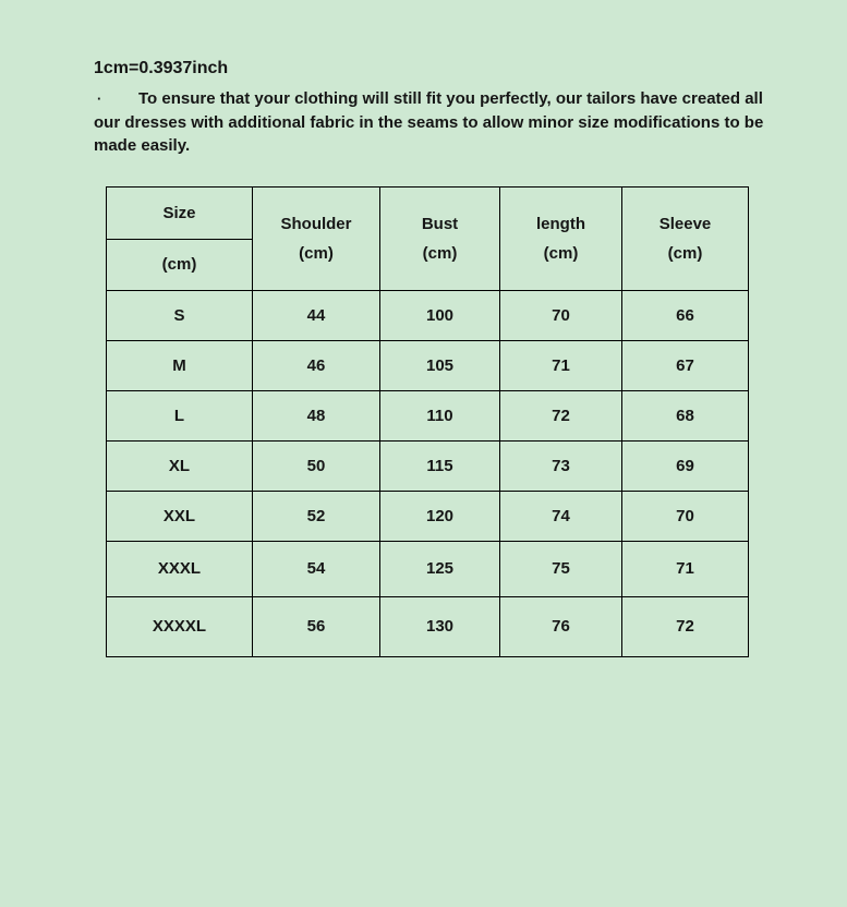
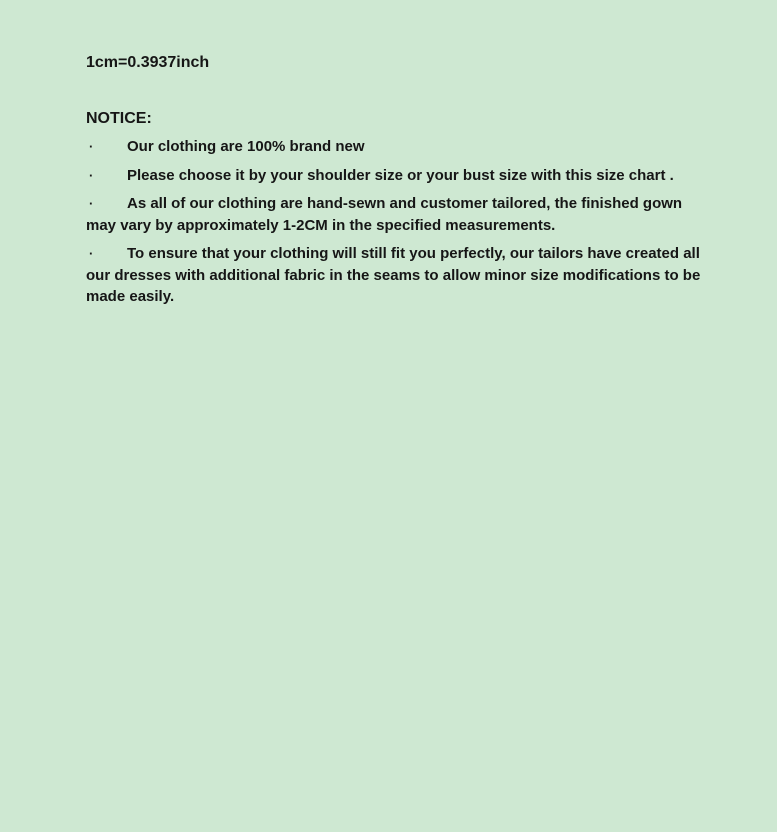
  1cm=0.3937inch
+ NOTICE:
+ · Our clothing are 100% brand new
+ · Please choose it by your shoulder size or your bust size with this size chart .
+ · As all of our clothing are hand-sewn and customer tailored, the finished gown may vary by approximately 1-2CM in the specified measurements.
  · To ensure that your clothing will still fit you perfectly, our tailors have created all our dresses with additional fabric in the seams to allow minor size modifications to be made easily.
- Size	Shoulder(cm)	Bust(cm)	length(cm)	Sleeve(cm)
- (cm)
- S	44	100	70	66
- M	46	105	71	67
- L	48	110	72	68
- XL	50	115	73	69
- XXL	52	120	74	70
- XXXL	54	125	75	71
- XXXXL	56	130	76	72
